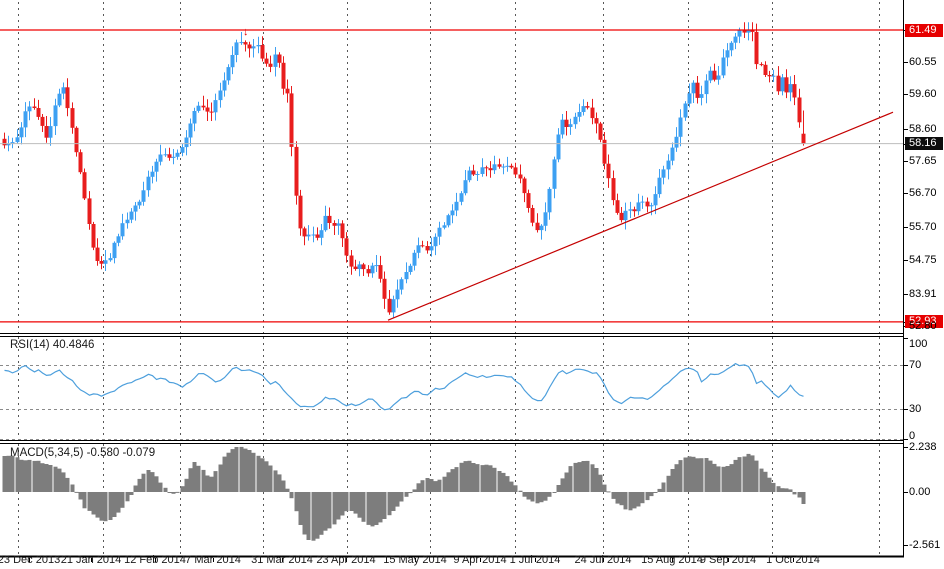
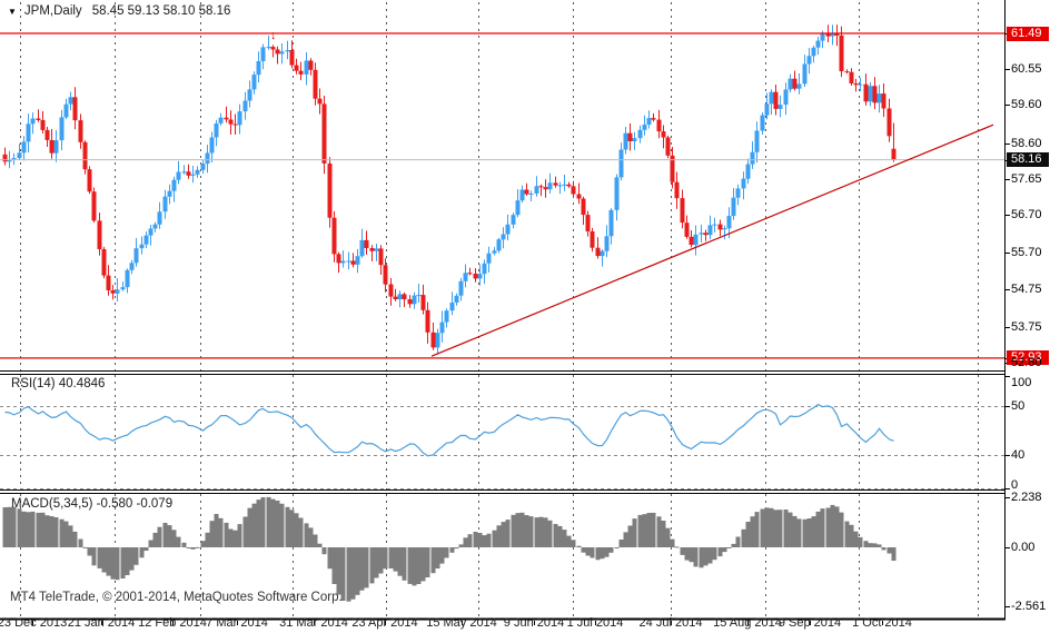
+ ▼
+ JPM,Daily
+ 58.45 59.13 58.10 58.16
  RSI(14) 40.4846
  MACD(5,34,5) -0.580 -0.079
+ MT4 TeleTrade, © 2001-2014, MetaQuotes Software Corp.
  61.49
  60.55
  59.60
  58.60
  58.16
  57.65
  56.70
  55.70
  54.75
- 83.91
+ 53.75
  52.93
  52.80
  23 Dec 2013
  21 Jan 2014
  12 Feb 2014
  7 Mar 2014
  31 Mar 2014
  23 Apr 2014
  15 May 2014
- 9 Apr 2014
+ 9 Jun 2014
  1 Jul 2014
  24 Jul 2014
  15 Aug 2014
  9 Sep 2014
  1 Oct 2014
  100
- 70
+ 50
- 30
+ 40
  0
  2.238
  0.00
  -2.561
  ↓
